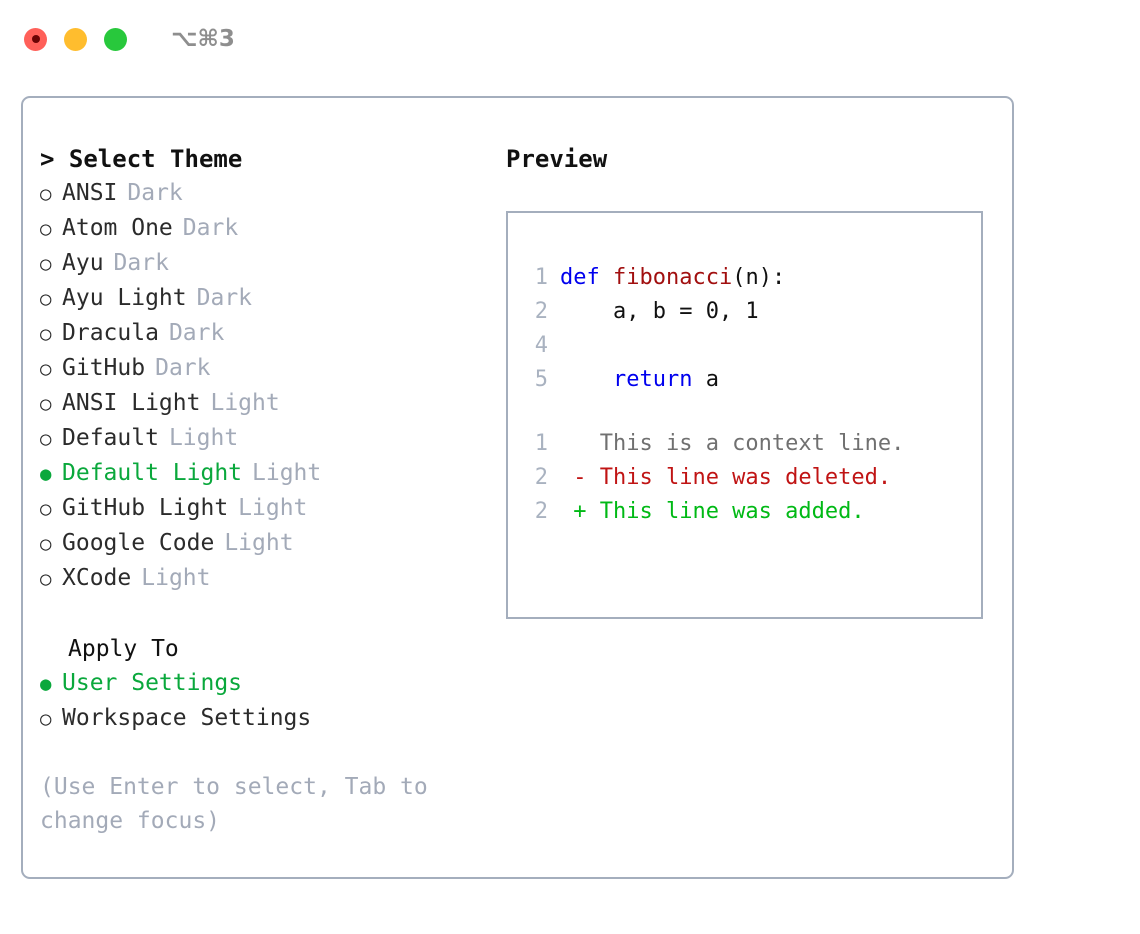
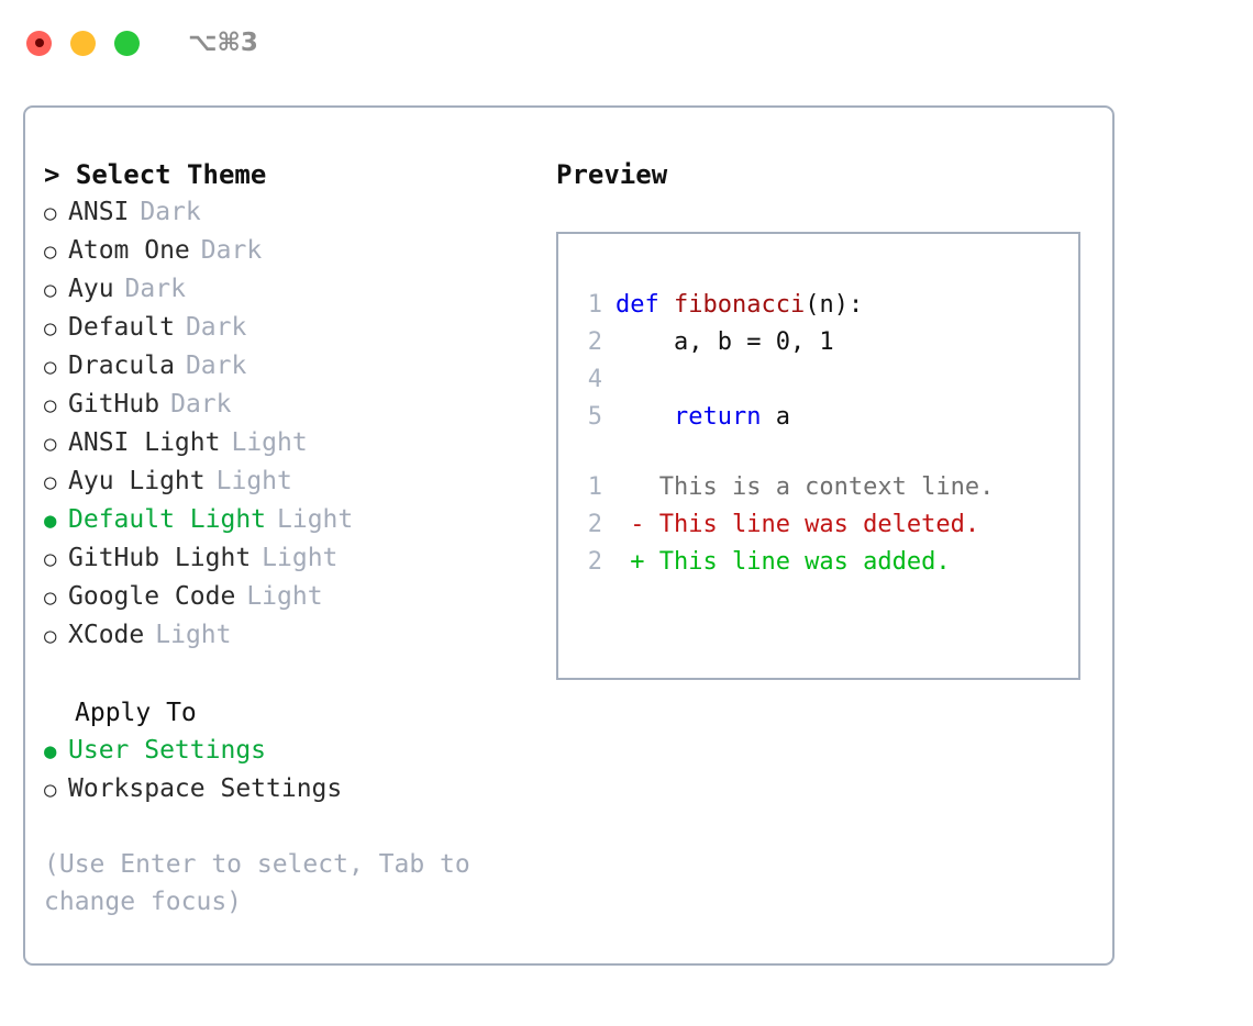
  ⌥⌘3
  > Select Theme
  ○
  ANSI
  Dark
  ○
  Atom One
  Dark
  ○
  Ayu
  Dark
  ○
- Ayu Light
+ Default
  Dark
  ○
  Dracula
  Dark
  ○
  GitHub
  Dark
  ○
  ANSI Light
  Light
  ○
- Default
+ Ayu Light
  Light
  ●
  Default Light
  Light
  ○
  GitHub Light
  Light
  ○
  Google Code
  Light
  ○
  XCode
  Light
  Apply To
  ●
  User Settings
  ○
  Workspace Settings
  (Use Enter to select, Tab to change focus)
  Preview
  1
  def fibonacci(n):
  2
  a, b = 0, 1
  4
  5
  return a
  1
  This is a context line.
  2
  - This line was deleted.
  2
  + This line was added.
